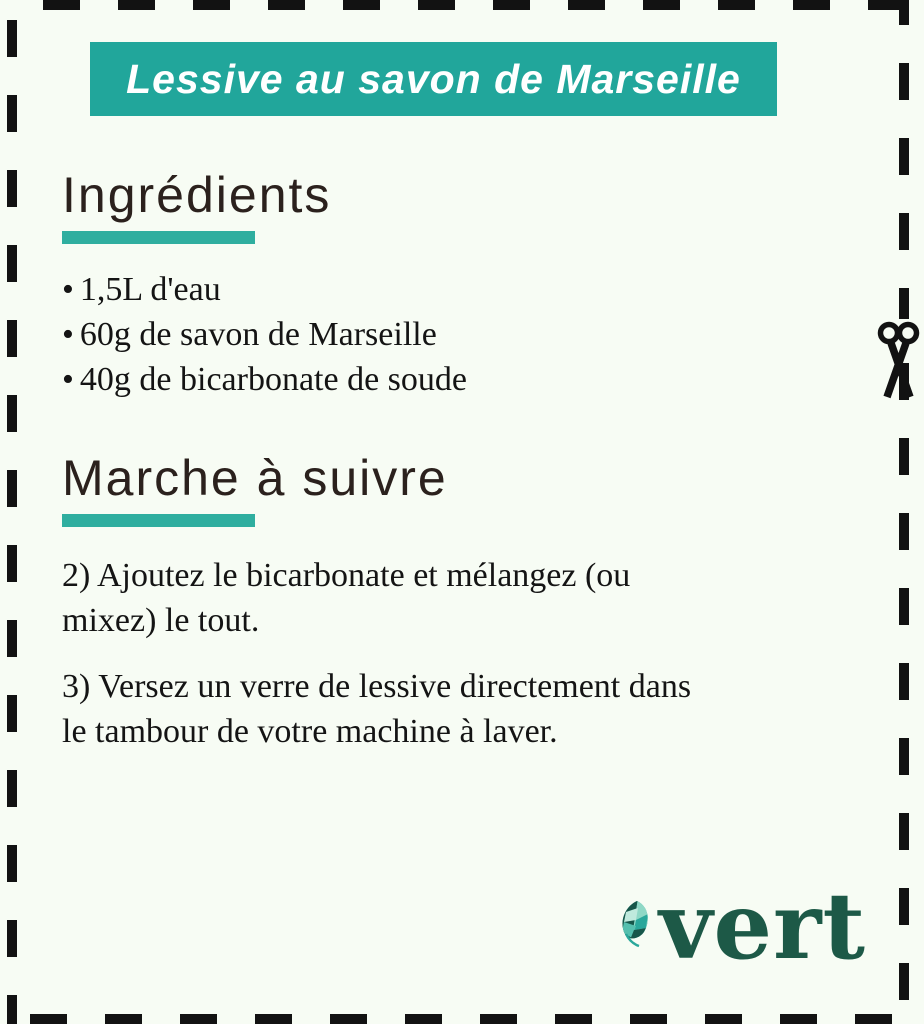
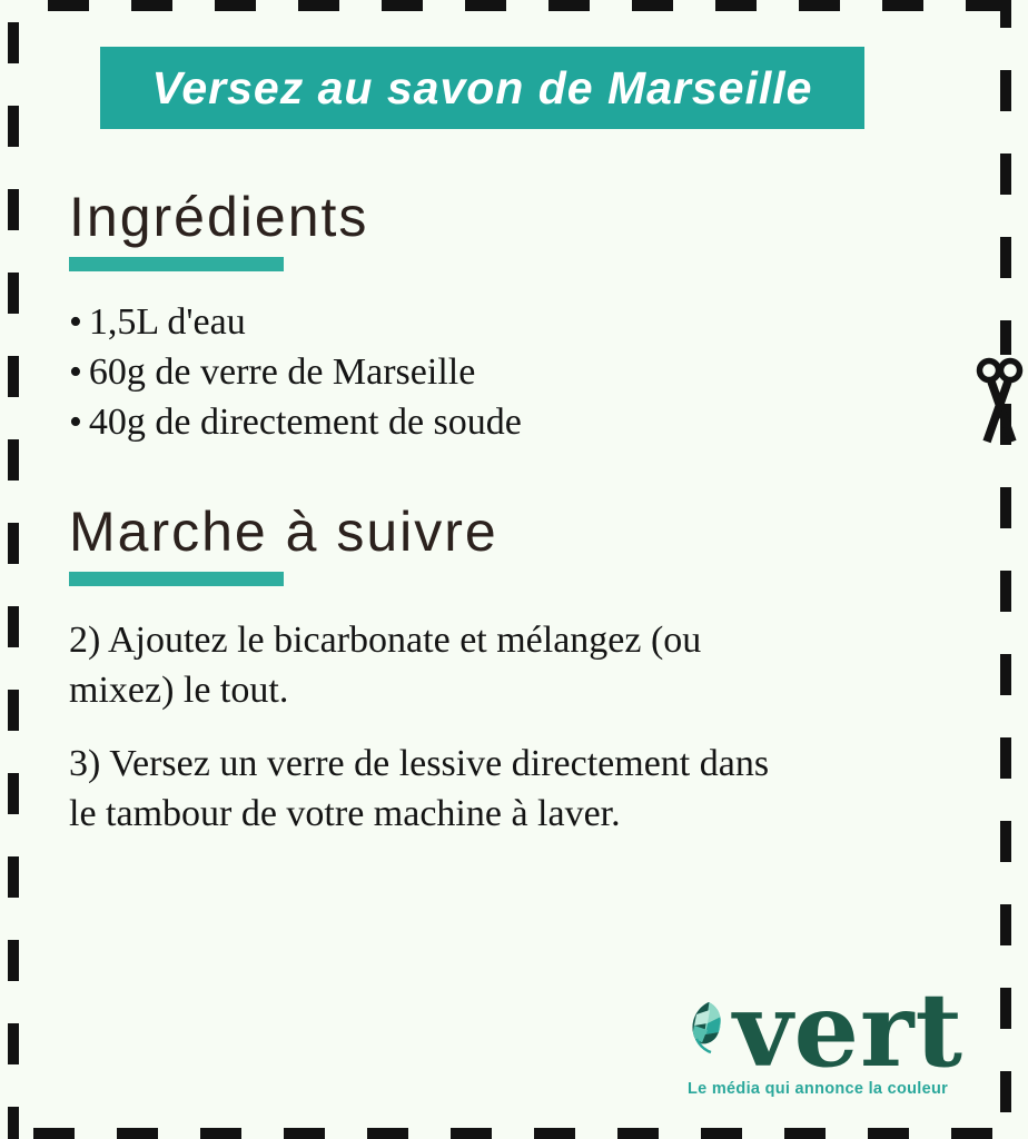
- Lessive au savon de Marseille
+ Versez au savon de Marseille
  Ingrédients
  •
  1,5L d'eau
  •
- 60g de savon de Marseille
+ 60g de verre de Marseille
  •
- 40g de bicarbonate de soude
+ 40g de directement de soude
  Marche à suivre
  2) Ajoutez le bicarbonate et mélangez (ou
  mixez) le tout.
  3) Versez un verre de lessive directement dans
  le tambour de votre machine à laver.
  vert
+ Le média qui annonce la couleur
